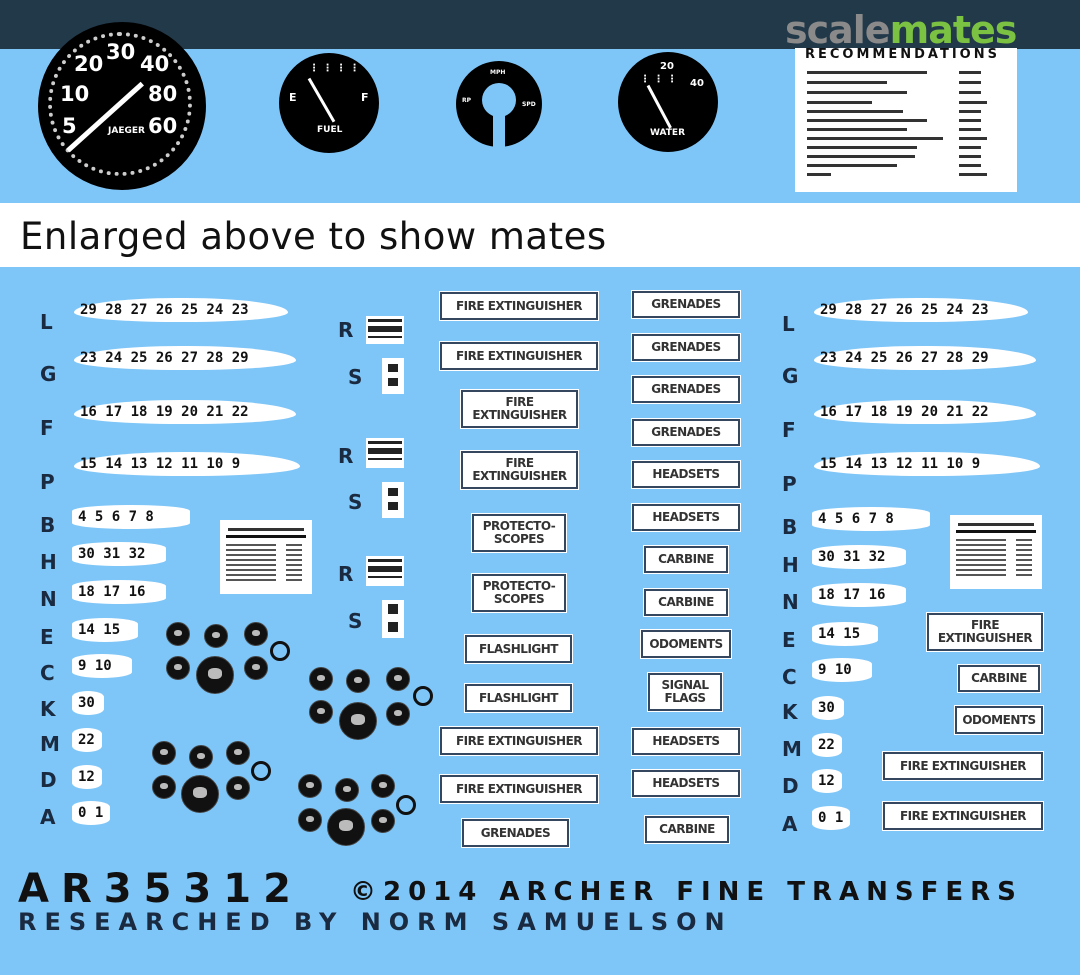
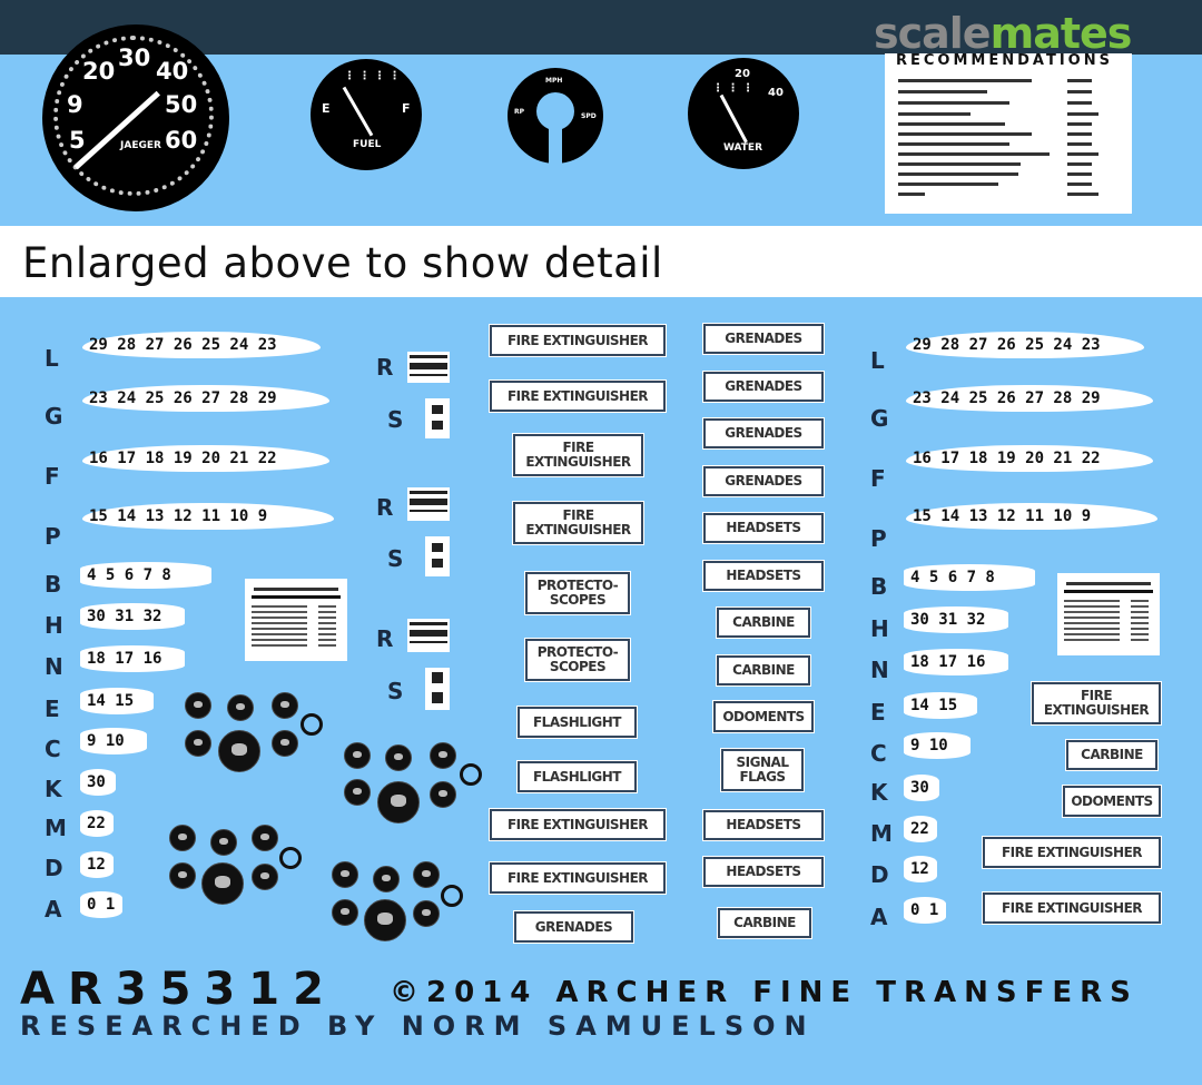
  scalemates
  20
  30
  40
- 10
+ 9
- 80
+ 50
  5
  60
  JAEGER
  E
  F
  ⋮ ⋮ ⋮ ⋮
  FUEL
  20
  40
  ⋮ ⋮ ⋮
  WATER
  RECOMMENDATIONS
- Enlarged above to show mates
+ Enlarged above to show detail
  L
  29 28 27 26 25 24 23
  G
  23 24 25 26 27 28 29
  F
  16 17 18 19 20 21 22
  P
  15 14 13 12 11 10 9
  B
  4 5 6 7 8
  H
  30 31 32
  N
  18 17 16
  E
  14 15
  C
  9 10
  K
  30
  M
  22
  D
  12
  A
  0 1
  R
  S
  R
  S
  R
  S
  FIRE EXTINGUISHER
  FIRE EXTINGUISHER
  FIRE EXTINGUISHER
  FIRE EXTINGUISHER
  PROTECTO-SCOPES
  PROTECTO-SCOPES
  FLASHLIGHT
  FLASHLIGHT
  FIRE EXTINGUISHER
  FIRE EXTINGUISHER
  GRENADES
  GRENADES
  GRENADES
  GRENADES
  GRENADES
  HEADSETS
  HEADSETS
  CARBINE
  CARBINE
  ODOMENTS
  SIGNAL FLAGS
  HEADSETS
  HEADSETS
  CARBINE
  L
  29 28 27 26 25 24 23
  G
  23 24 25 26 27 28 29
  F
  16 17 18 19 20 21 22
  P
  15 14 13 12 11 10 9
  B
  4 5 6 7 8
  H
  30 31 32
  N
  18 17 16
  E
  14 15
  C
  9 10
  K
  30
  M
  22
  D
  12
  A
  0 1
  FIRE EXTINGUISHER
  CARBINE
  ODOMENTS
  FIRE EXTINGUISHER
  FIRE EXTINGUISHER
  AR35312
  ©2014 ARCHER FINE TRANSFERS
  RESEARCHED BY NORM SAMUELSON
